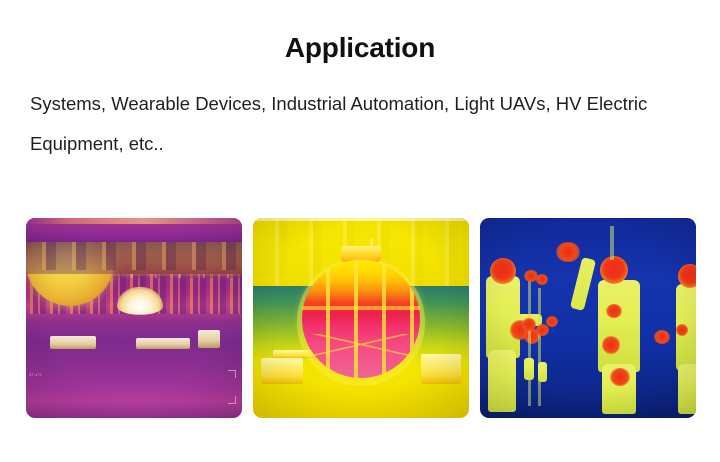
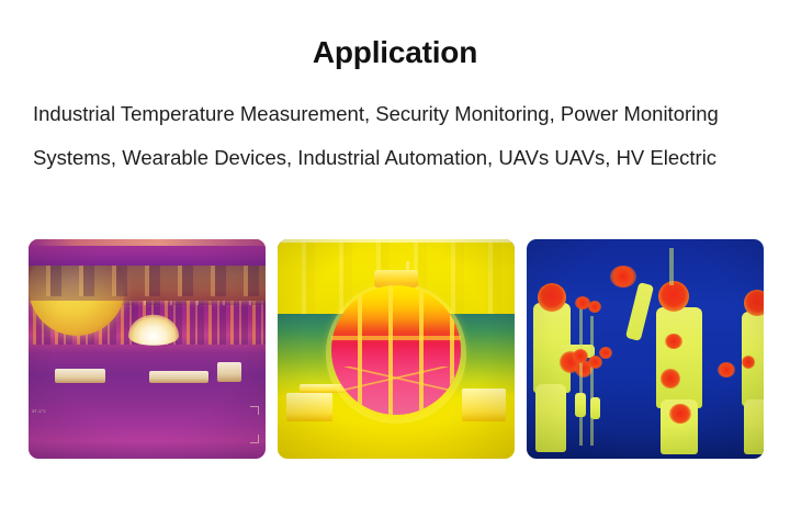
  Application
+ Industrial Temperature Measurement, Security Monitoring, Power Monitoring
- Systems, Wearable Devices, Industrial Automation, Light UAVs, HV Electric
+ Systems, Wearable Devices, Industrial Automation, UAVs UAVs, HV Electric
- Equipment, etc..
